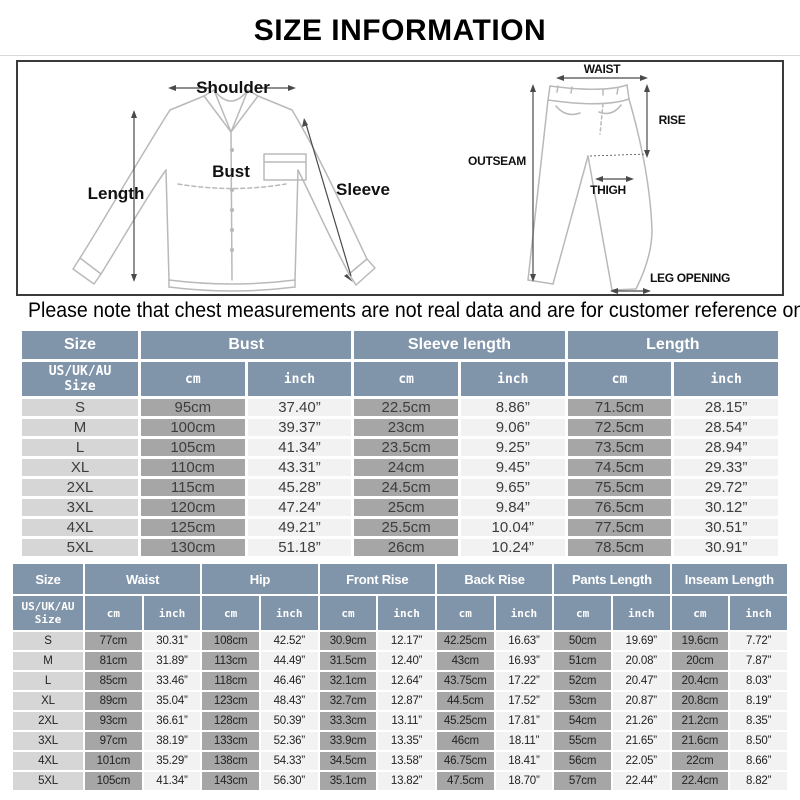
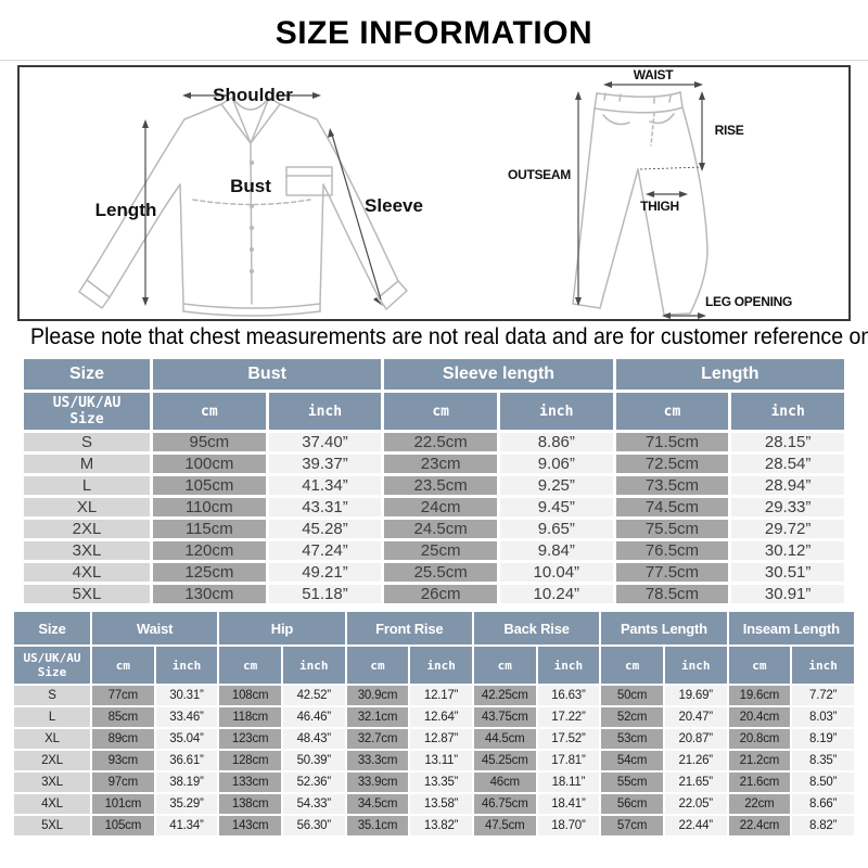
  SIZE INFORMATION
  Shoulder
  Length
  Bust
  Sleeve
  WAIST
  RISE
  OUTSEAM
  THIGH
  LEG OPENING
  Please note that chest measurements are not real data and are for customer reference on
  Size	Bust	Sleeve length	Length
  US/UK/AU Size	cm	inch	cm	inch	cm	inch
  S	95cm	37.40”	22.5cm	8.86”	71.5cm	28.15”
  M	100cm	39.37”	23cm	9.06”	72.5cm	28.54”
  L	105cm	41.34”	23.5cm	9.25”	73.5cm	28.94”
  XL	110cm	43.31”	24cm	9.45”	74.5cm	29.33”
  2XL	115cm	45.28”	24.5cm	9.65”	75.5cm	29.72”
  3XL	120cm	47.24”	25cm	9.84”	76.5cm	30.12”
  4XL	125cm	49.21”	25.5cm	10.04”	77.5cm	30.51”
  5XL	130cm	51.18”	26cm	10.24”	78.5cm	30.91”
  Size	Waist	Hip	Front Rise	Back Rise	Pants Length	Inseam Length
  US/UK/AU Size	cm	inch	cm	inch	cm	inch	cm	inch	cm	inch	cm	inch
  S	77cm	30.31”	108cm	42.52”	30.9cm	12.17”	42.25cm	16.63”	50cm	19.69”	19.6cm	7.72”
- M	81cm	31.89”	113cm	44.49”	31.5cm	12.40”	43cm	16.93”	51cm	20.08”	20cm	7.87”
  L	85cm	33.46”	118cm	46.46”	32.1cm	12.64”	43.75cm	17.22”	52cm	20.47”	20.4cm	8.03”
  XL	89cm	35.04”	123cm	48.43”	32.7cm	12.87”	44.5cm	17.52”	53cm	20.87”	20.8cm	8.19”
  2XL	93cm	36.61”	128cm	50.39”	33.3cm	13.11”	45.25cm	17.81”	54cm	21.26”	21.2cm	8.35”
  3XL	97cm	38.19”	133cm	52.36”	33.9cm	13.35”	46cm	18.11”	55cm	21.65”	21.6cm	8.50”
  4XL	101cm	35.29”	138cm	54.33”	34.5cm	13.58”	46.75cm	18.41”	56cm	22.05”	22cm	8.66”
  5XL	105cm	41.34”	143cm	56.30”	35.1cm	13.82”	47.5cm	18.70”	57cm	22.44”	22.4cm	8.82”
